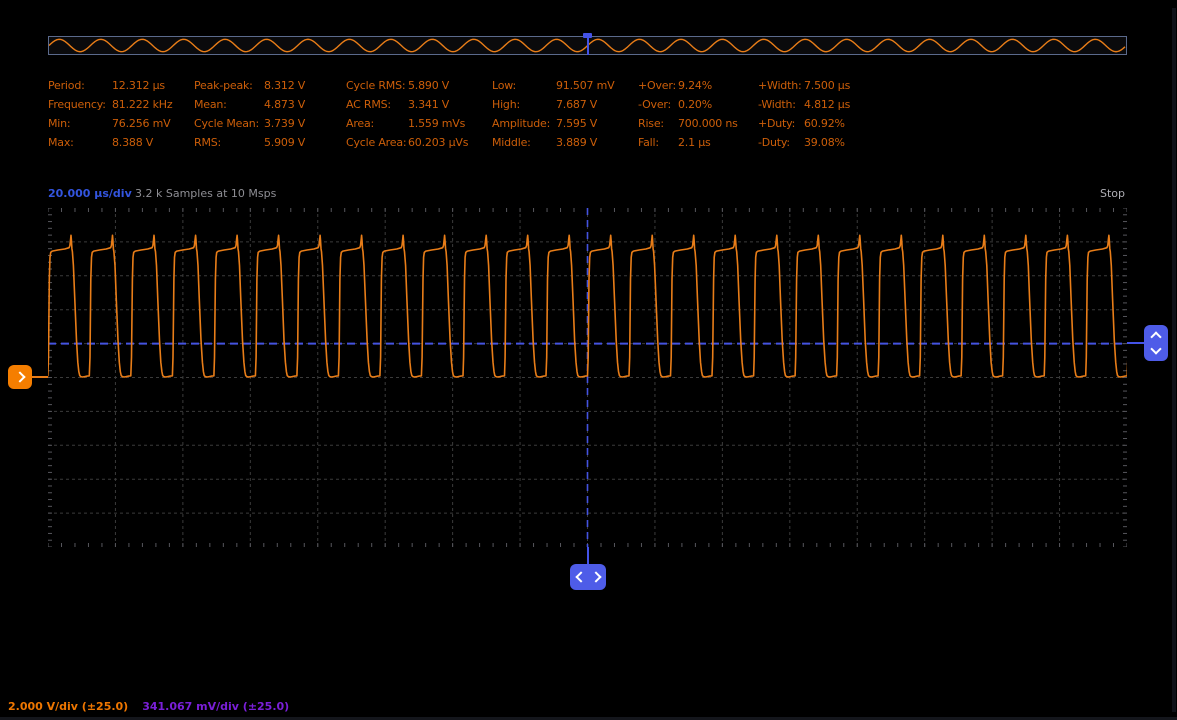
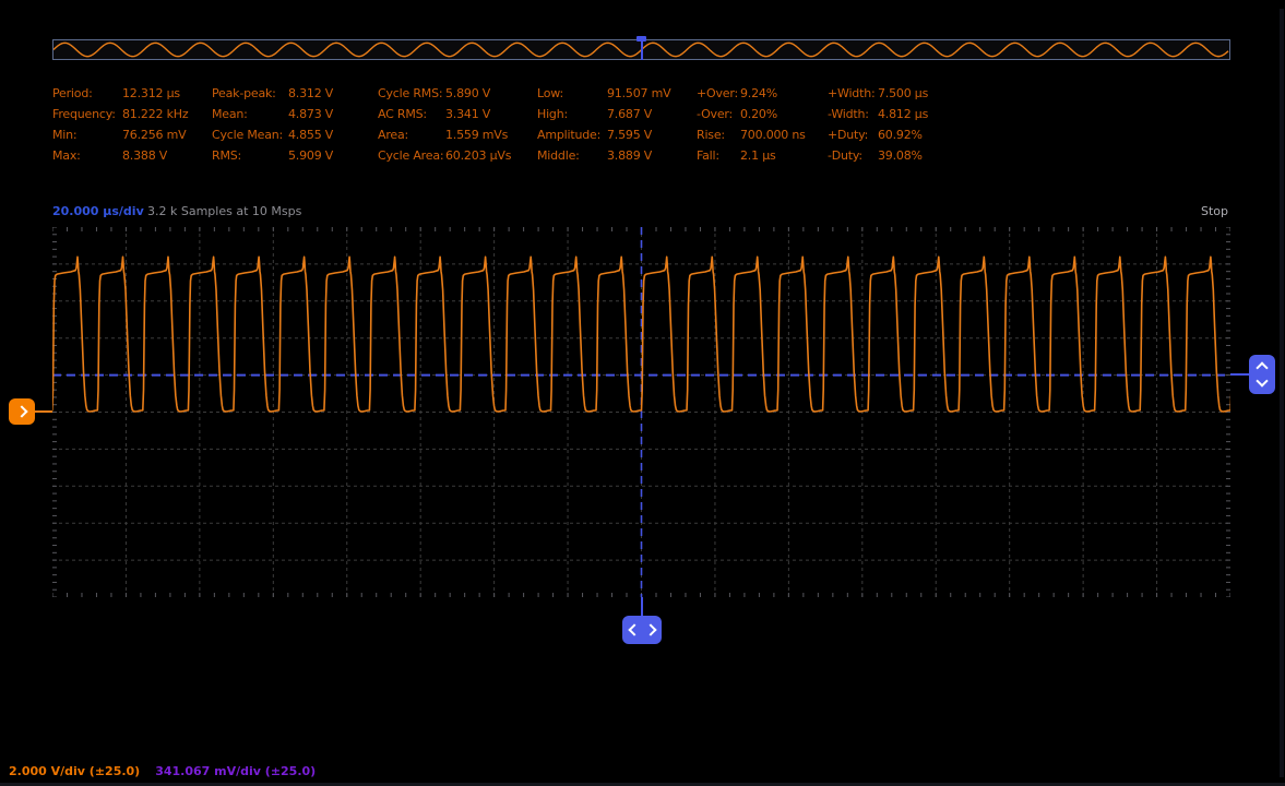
  Period:
  12.312 µs
  Peak-peak:
  8.312 V
  Cycle RMS:
  5.890 V
  Low:
  91.507 mV
  +Over:
  9.24%
  +Width:
  7.500 µs
  Frequency:
  81.222 kHz
  Mean:
  4.873 V
  AC RMS:
  3.341 V
  High:
  7.687 V
  -Over:
  0.20%
  -Width:
  4.812 µs
  Min:
  76.256 mV
  Cycle Mean:
- 3.739 V
+ 4.855 V
  Area:
  1.559 mVs
  Amplitude:
  7.595 V
  Rise:
  700.000 ns
  +Duty:
  60.92%
  Max:
  8.388 V
  RMS:
  5.909 V
  Cycle Area:
  60.203 µVs
  Middle:
  3.889 V
  Fall:
  2.1 µs
  -Duty:
  39.08%
  20.000 µs/div
  3.2 k Samples at 10 Msps
  Stop
  2.000 V/div (±25.0)
  341.067 mV/div (±25.0)
